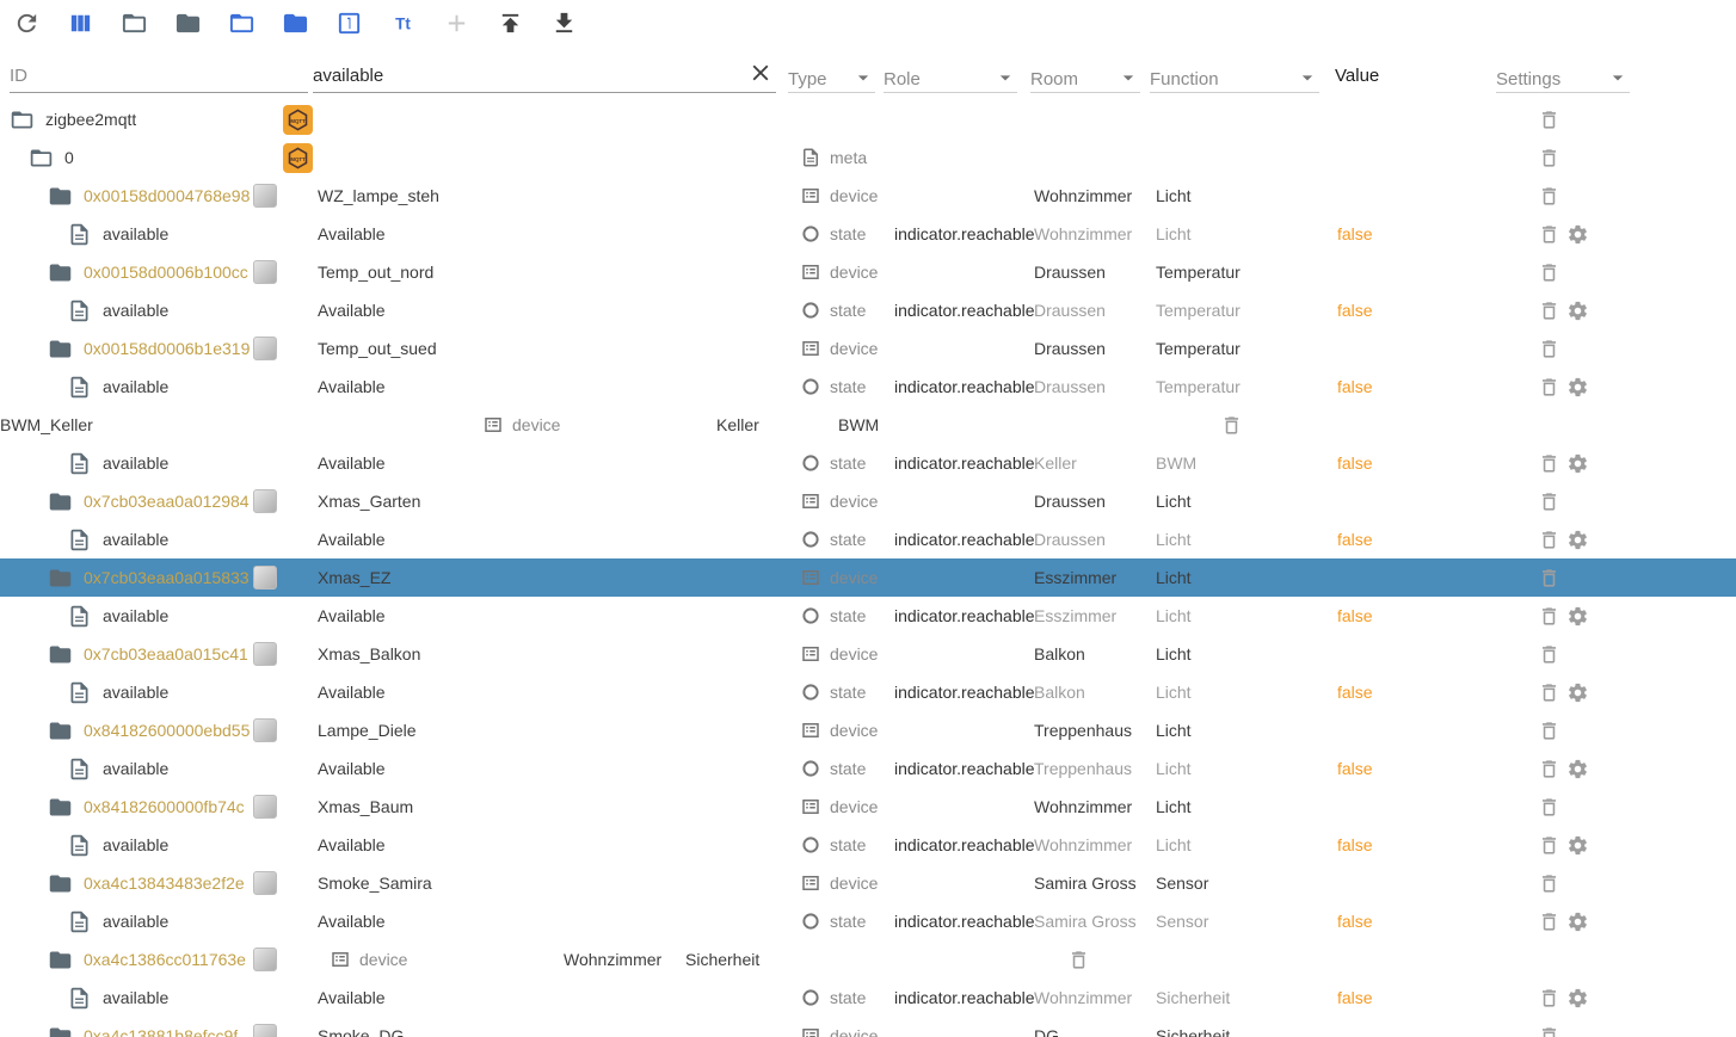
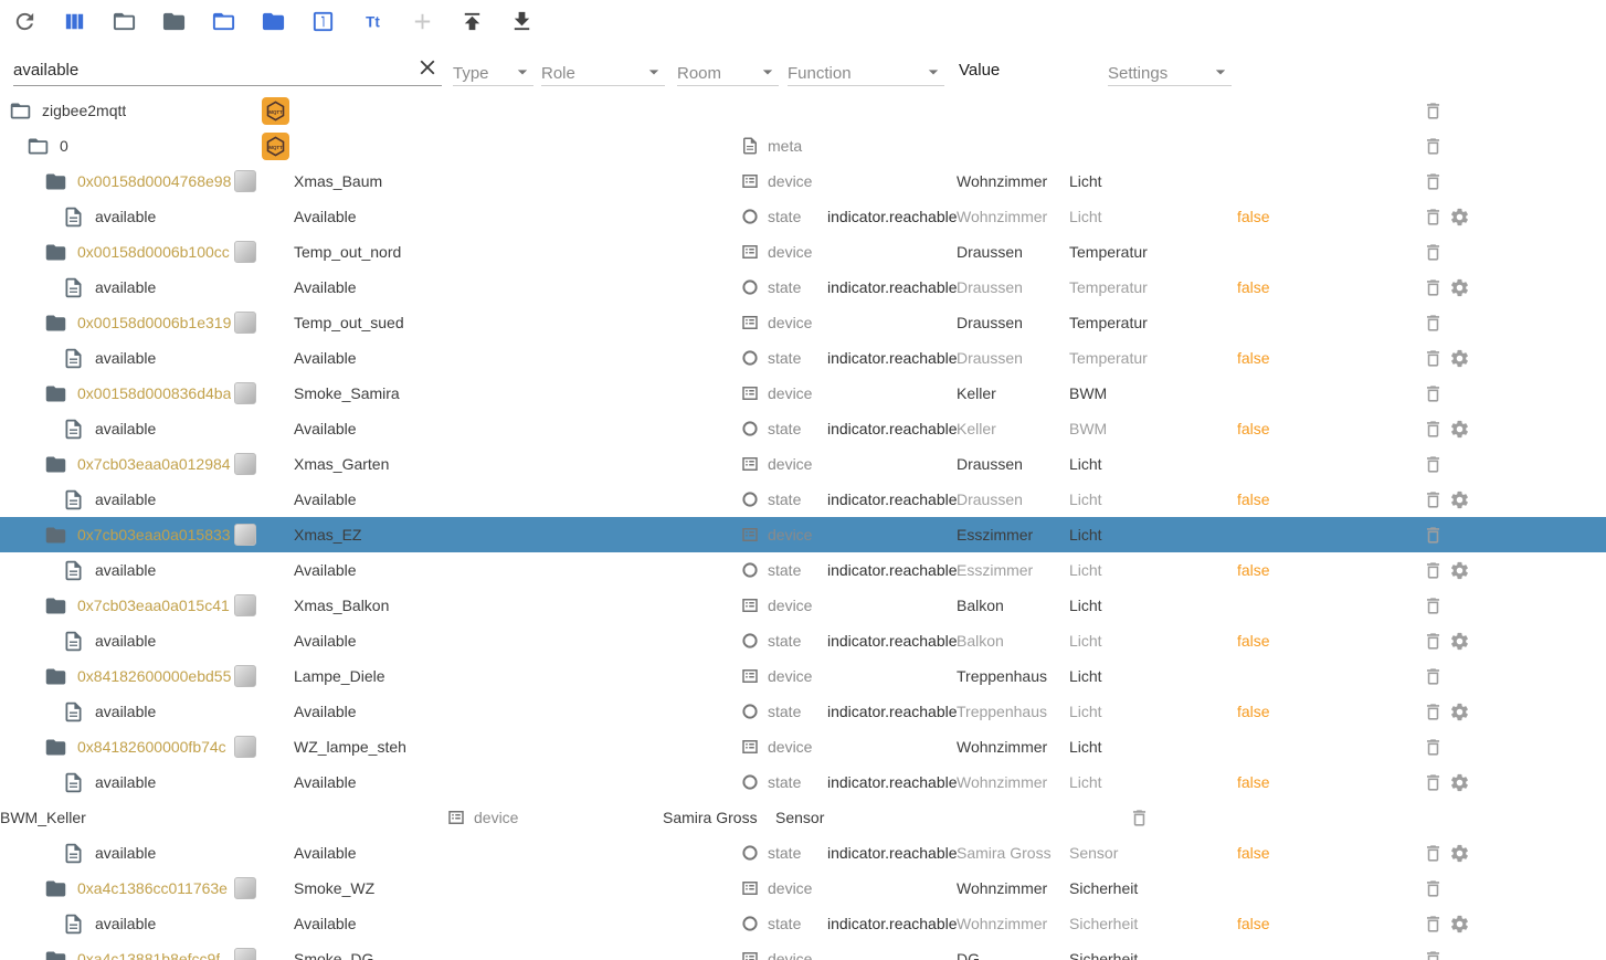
  Tt
- ID
  available
  Type
  Role
  Room
  Function
  Value
  Settings
  zigbee2mqtt
  0
  meta
  0x00158d0004768e98
- WZ_lampe_steh
+ Xmas_Baum
  device
  Wohnzimmer
  Licht
  available
  Available
  state
  indicator.reachable
  Wohnzimmer
  Licht
  false
  0x00158d0006b100cc
  Temp_out_nord
  device
  Draussen
  Temperatur
  available
  Available
  state
  indicator.reachable
  Draussen
  Temperatur
  false
  0x00158d0006b1e319
  Temp_out_sued
  device
  Draussen
  Temperatur
  available
  Available
  state
  indicator.reachable
  Draussen
  Temperatur
  false
+ 0x00158d000836d4ba
- BWM_Keller
+ Smoke_Samira
  device
  Keller
  BWM
  available
  Available
  state
  indicator.reachable
  Keller
  BWM
  false
  0x7cb03eaa0a012984
  Xmas_Garten
  device
  Draussen
  Licht
  available
  Available
  state
  indicator.reachable
  Draussen
  Licht
  false
  0x7cb03eaa0a015833
  Xmas_EZ
  device
  Esszimmer
  Licht
  available
  Available
  state
  indicator.reachable
  Esszimmer
  Licht
  false
  0x7cb03eaa0a015c41
  Xmas_Balkon
  device
  Balkon
  Licht
  available
  Available
  state
  indicator.reachable
  Balkon
  Licht
  false
  0x84182600000ebd55
  Lampe_Diele
  device
  Treppenhaus
  Licht
  available
  Available
  state
  indicator.reachable
  Treppenhaus
  Licht
  false
  0x84182600000fb74c
- Xmas_Baum
+ WZ_lampe_steh
  device
  Wohnzimmer
  Licht
  available
  Available
  state
  indicator.reachable
  Wohnzimmer
  Licht
  false
- 0xa4c13843483e2f2e
- Smoke_Samira
+ BWM_Keller
  device
  Samira Gross
  Sensor
  available
  Available
  state
  indicator.reachable
  Samira Gross
  Sensor
  false
  0xa4c1386cc011763e
+ Smoke_WZ
  device
  Wohnzimmer
  Sicherheit
  available
  Available
  state
  indicator.reachable
  Wohnzimmer
  Sicherheit
  false
  0xa4c13881b8efcc9f
  Smoke_DG
  device
  DG
  Sicherheit
